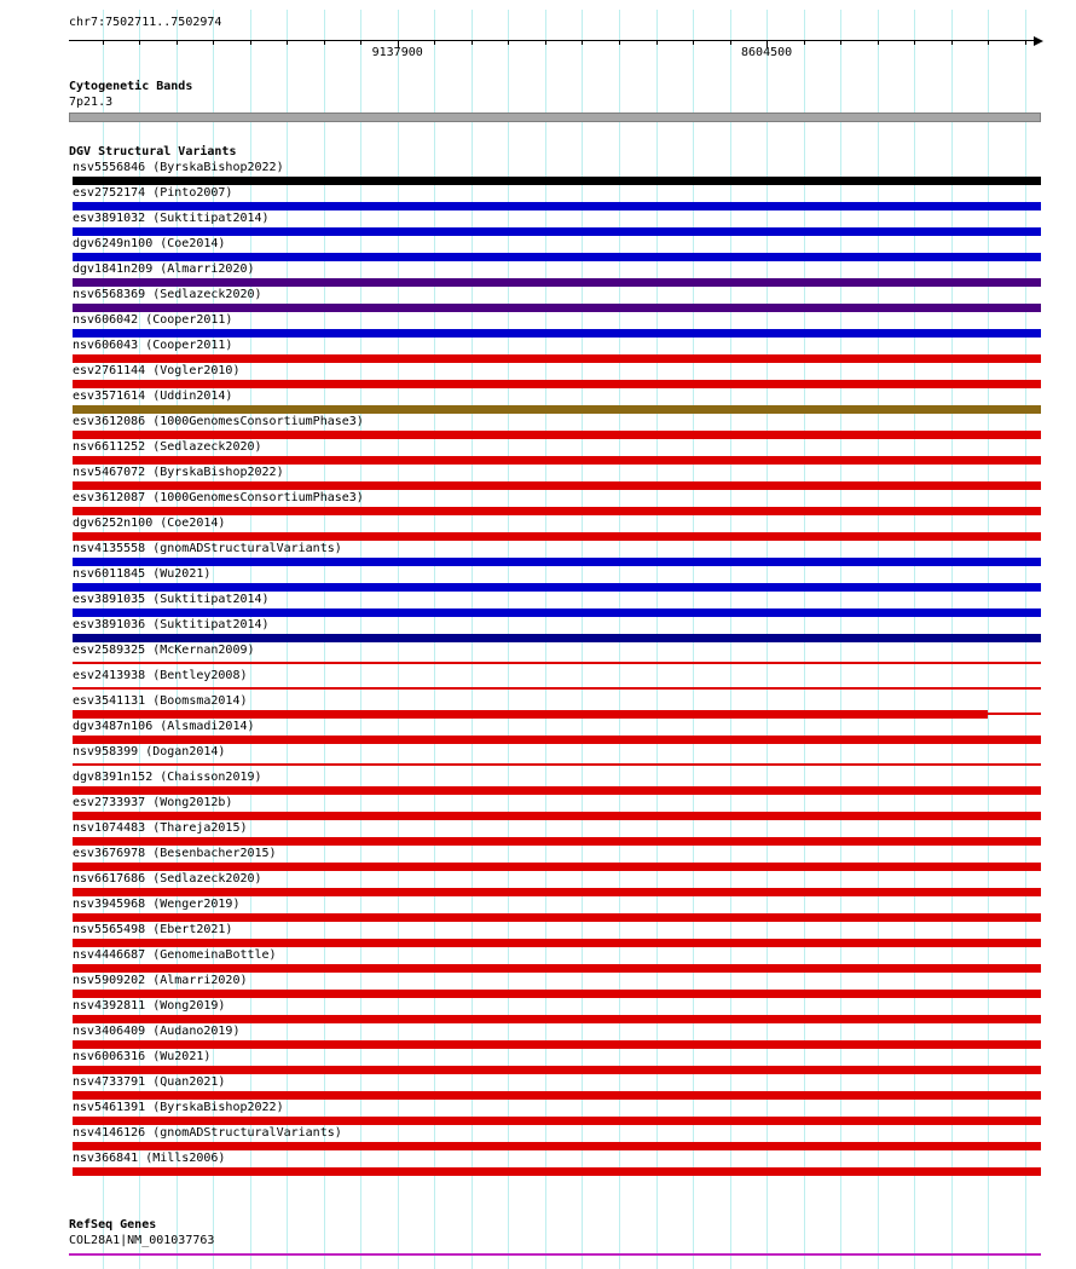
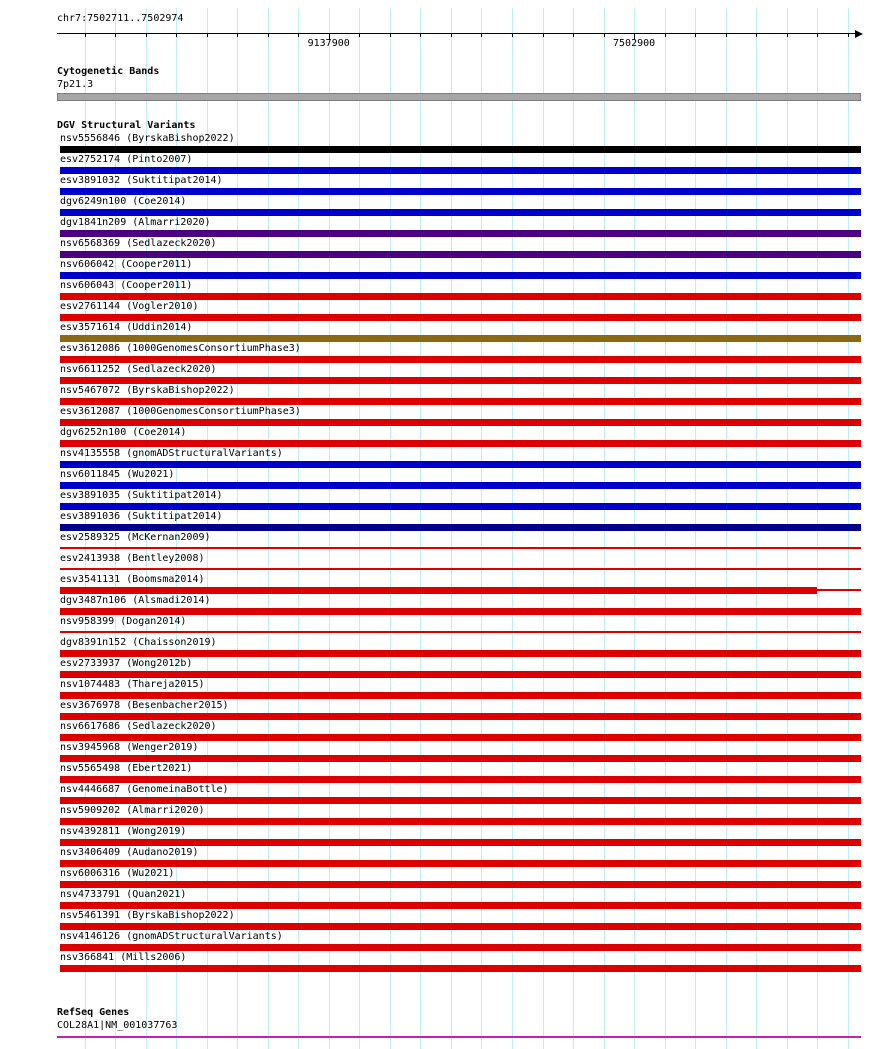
  chr7:7502711..7502974
  9137900
- 8604500
+ 7502900
  Cytogenetic Bands
  7p21.3
  DGV Structural Variants
  nsv5556846 (ByrskaBishop2022)
  esv2752174 (Pinto2007)
  esv3891032 (Suktitipat2014)
  dgv6249n100 (Coe2014)
  dgv1841n209 (Almarri2020)
  nsv6568369 (Sedlazeck2020)
  nsv606042 (Cooper2011)
  nsv606043 (Cooper2011)
  esv2761144 (Vogler2010)
  esv3571614 (Uddin2014)
  esv3612086 (1000GenomesConsortiumPhase3)
  nsv6611252 (Sedlazeck2020)
  nsv5467072 (ByrskaBishop2022)
  esv3612087 (1000GenomesConsortiumPhase3)
  dgv6252n100 (Coe2014)
  nsv4135558 (gnomADStructuralVariants)
  nsv6011845 (Wu2021)
  esv3891035 (Suktitipat2014)
  esv3891036 (Suktitipat2014)
  esv2589325 (McKernan2009)
  esv2413938 (Bentley2008)
  esv3541131 (Boomsma2014)
  dgv3487n106 (Alsmadi2014)
  nsv958399 (Dogan2014)
  dgv8391n152 (Chaisson2019)
  esv2733937 (Wong2012b)
  nsv1074483 (Thareja2015)
  esv3676978 (Besenbacher2015)
  nsv6617686 (Sedlazeck2020)
  nsv3945968 (Wenger2019)
  nsv5565498 (Ebert2021)
  nsv4446687 (GenomeinaBottle)
  nsv5909202 (Almarri2020)
  nsv4392811 (Wong2019)
  nsv3406409 (Audano2019)
  nsv6006316 (Wu2021)
  nsv4733791 (Quan2021)
  nsv5461391 (ByrskaBishop2022)
  nsv4146126 (gnomADStructuralVariants)
  nsv366841 (Mills2006)
  RefSeq Genes
  COL28A1|NM_001037763
